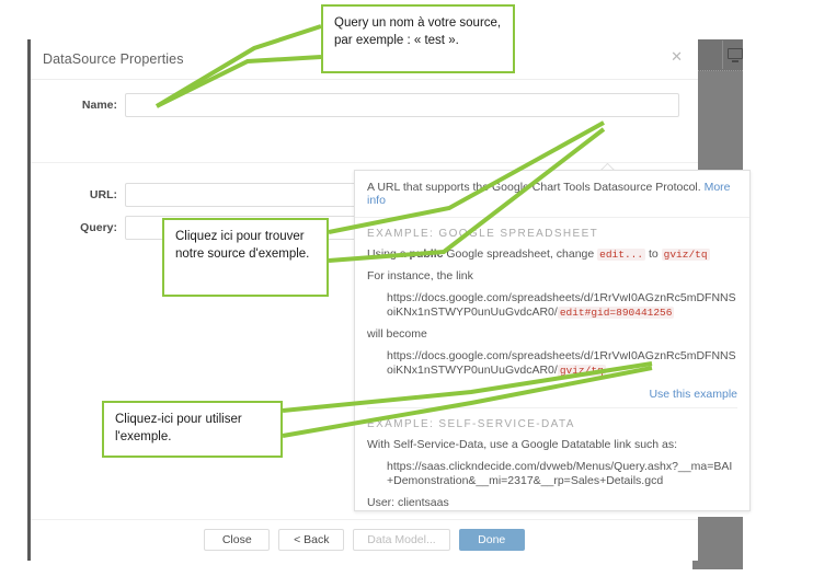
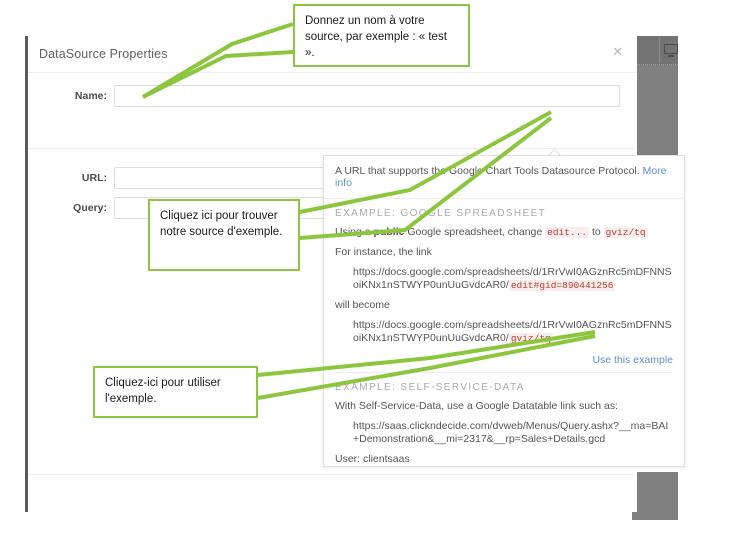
  DataSource Properties
  ✕
  Name:
  URL:
  Query:
- Close
- < Back
- Data Model...
- Done
  A URL that supports th Googl Chart Tools Datasource Protocol. More info
  EXAMPLE: GOGLE SPREADSHEET
  Usi Google spreadsheet, change edit... to gviz/tq
  For instance, the link
  https://docs.google.com/spreadsheets/d/1RrVwI0AGznRc5mDFNNSoiKNx1nSTWYP0unUuGvdcAR0/ edit#gid=890441256
  will become
  https://docs.google.com/spreadsheets/d/1RrVwI0AGznRc5mDFNNSoiKNx1nSTWYP0unUuGvdcAR0/ gviz/
  Use this example
  EXAMPLE: SELF-SERVICE-DATA
  With Self-Service-Data, use a Google Datatable link such as:
  https://saas.clickndecide.com/dvweb/Menus/Query.ashx?__ma=BAI+Demonstration&__mi=2317&__rp=Sales+Details.gcd
  User: clientsaas
- Query un nom à votre source, par exemple : « test ».
+ Donnez un nom à votre source, par exemple : « test ».
  Cliquez ici pour trouver notre source d'exemple.
  Cliquez-ici pour utiliser l'exemple.
